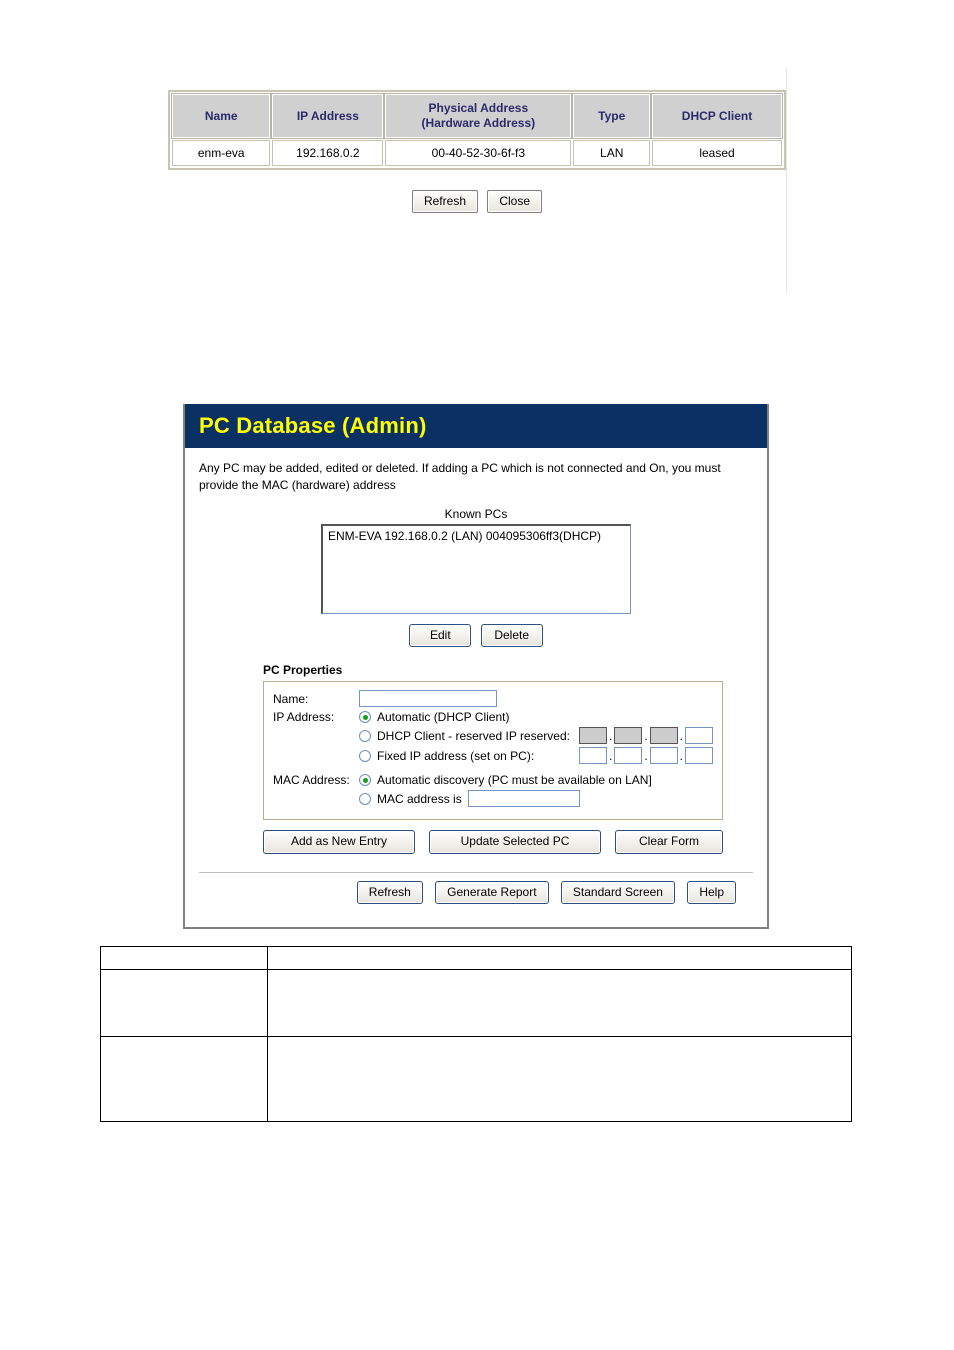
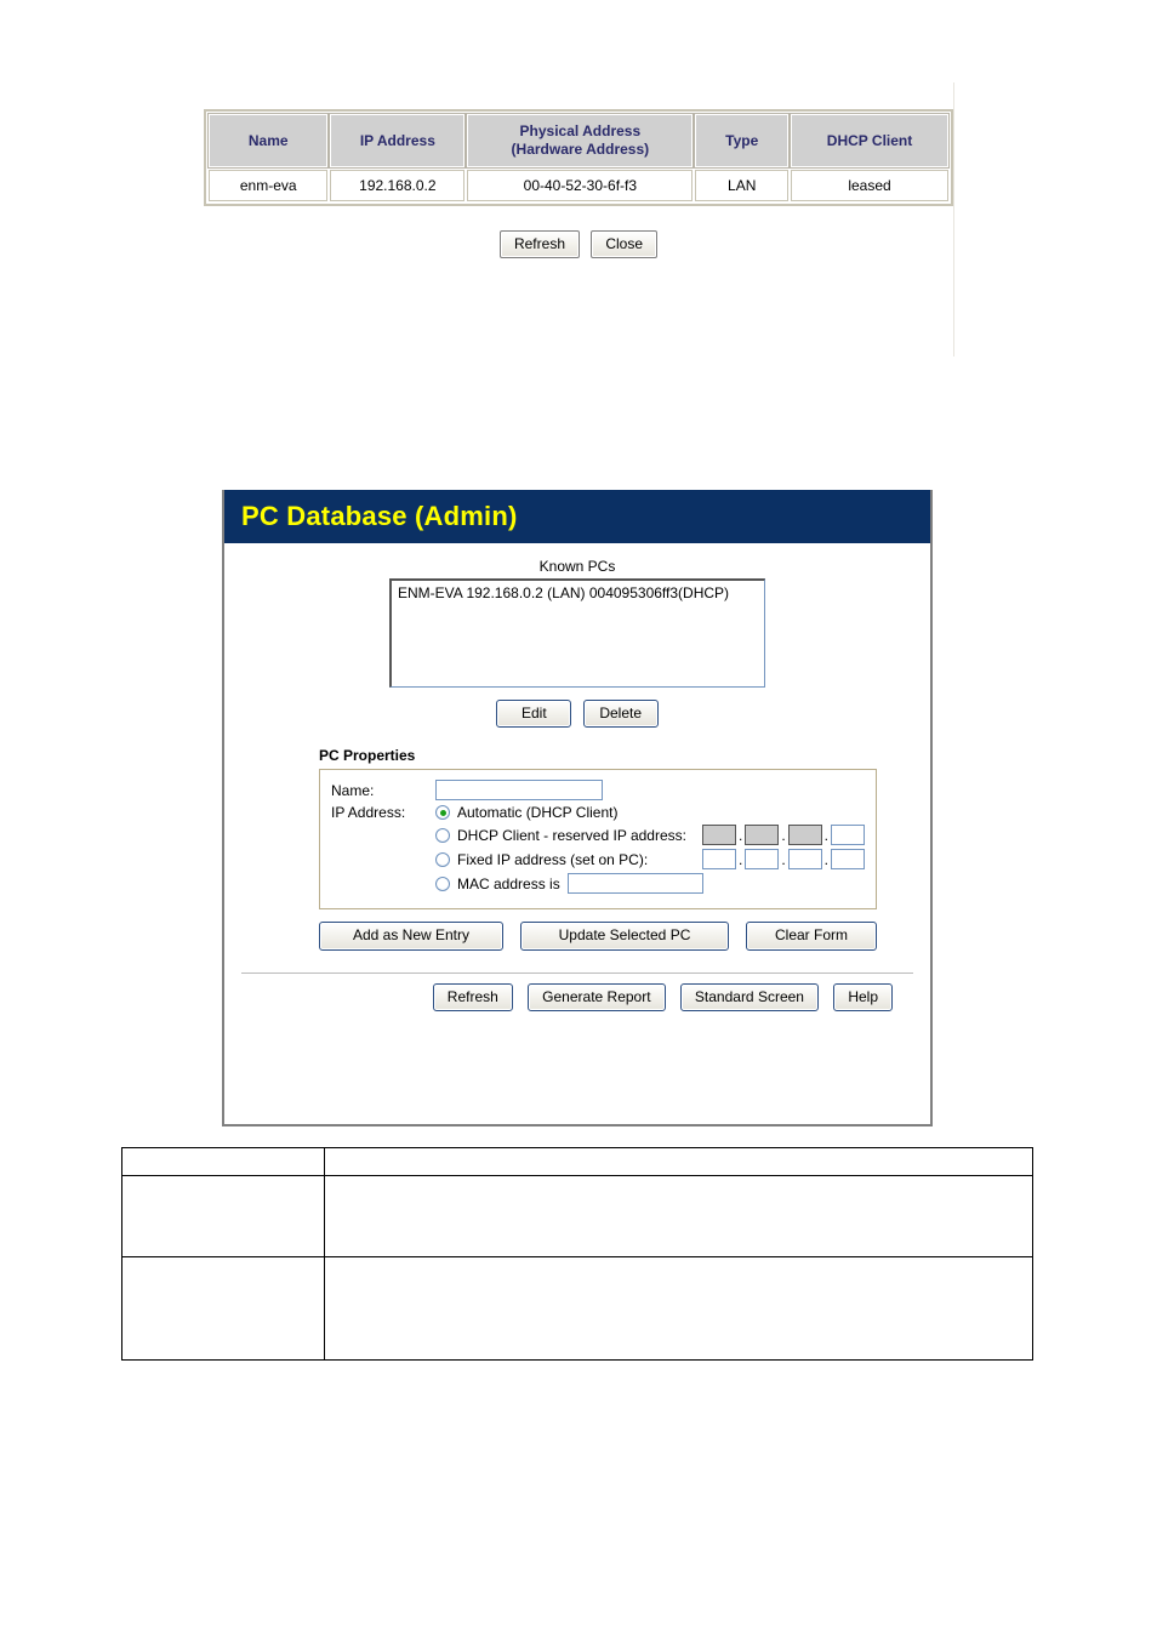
  Name	IP Address	Physical Address(Hardware Address)	Type	DHCP Client
  enm-eva	192.168.0.2	00-40-52-30-6f-f3	LAN	leased
  Refresh Close
  PC Database (Admin)
- Any PC may be added, edited or deleted. If adding a PC which is not connected and On, you must provide the MAC (hardware) address
  Known PCs
  ENM-EVA 192.168.0.2 (LAN) 004095306ff3(DHCP)
  Edit Delete
  PC Properties
  Name:
  IP Address:
  Automatic (DHCP Client)
- DHCP Client - reserved IP reserved:
+ DHCP Client - reserved IP address:
  .
  .
  .
  Fixed IP address (set on PC):
  .
  .
  .
- MAC Address:
- Automatic discovery (PC must be available on LAN]
  MAC address is
  Add as New Entry
  Update Selected PC
  Clear Form
  Refresh Generate Report Standard Screen Help
